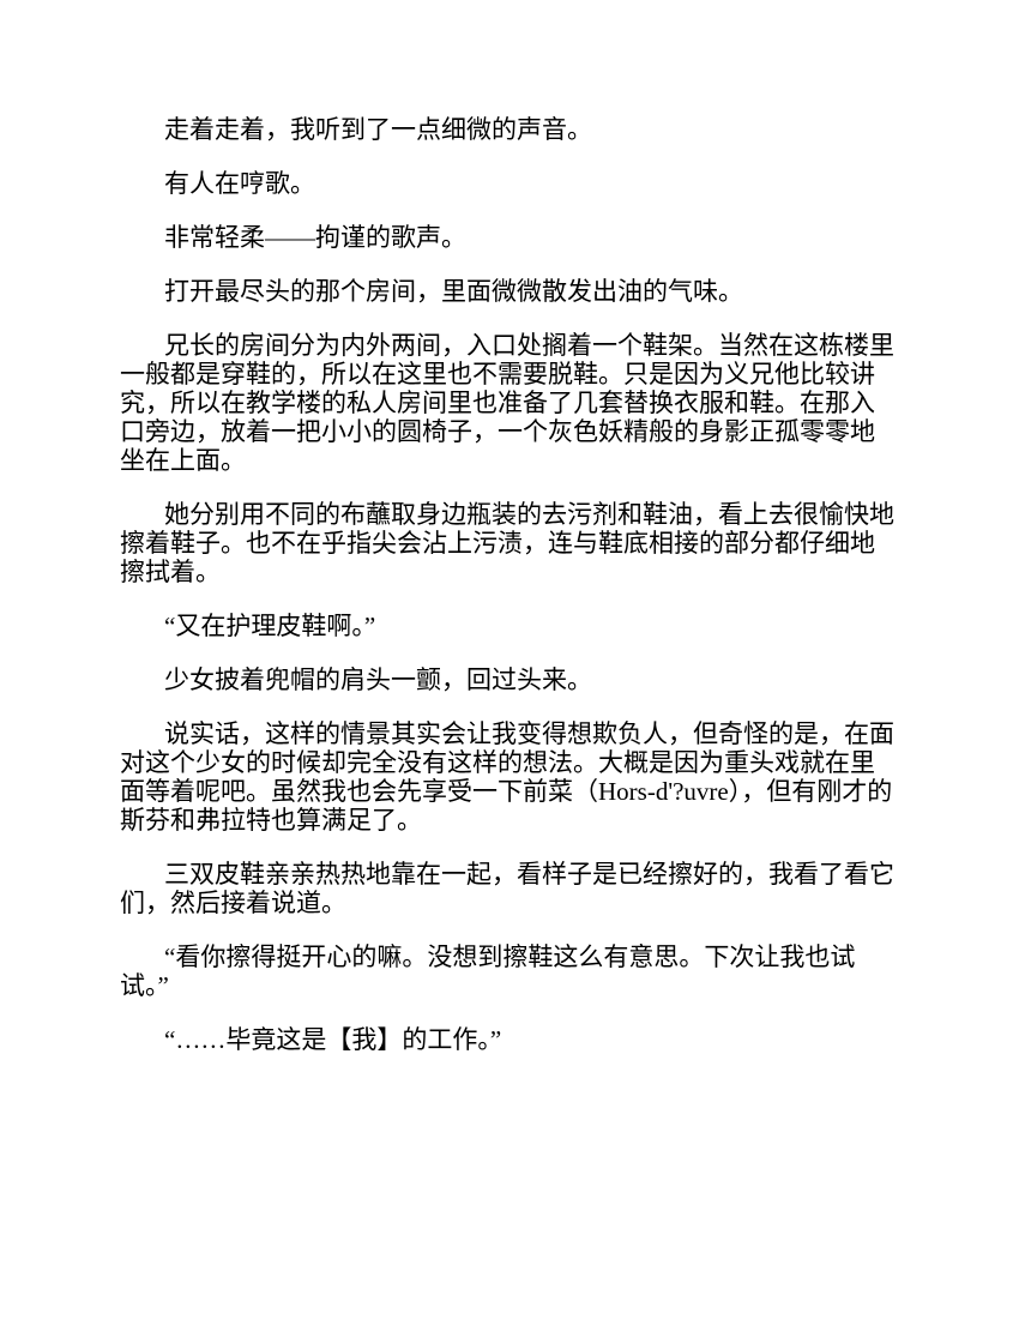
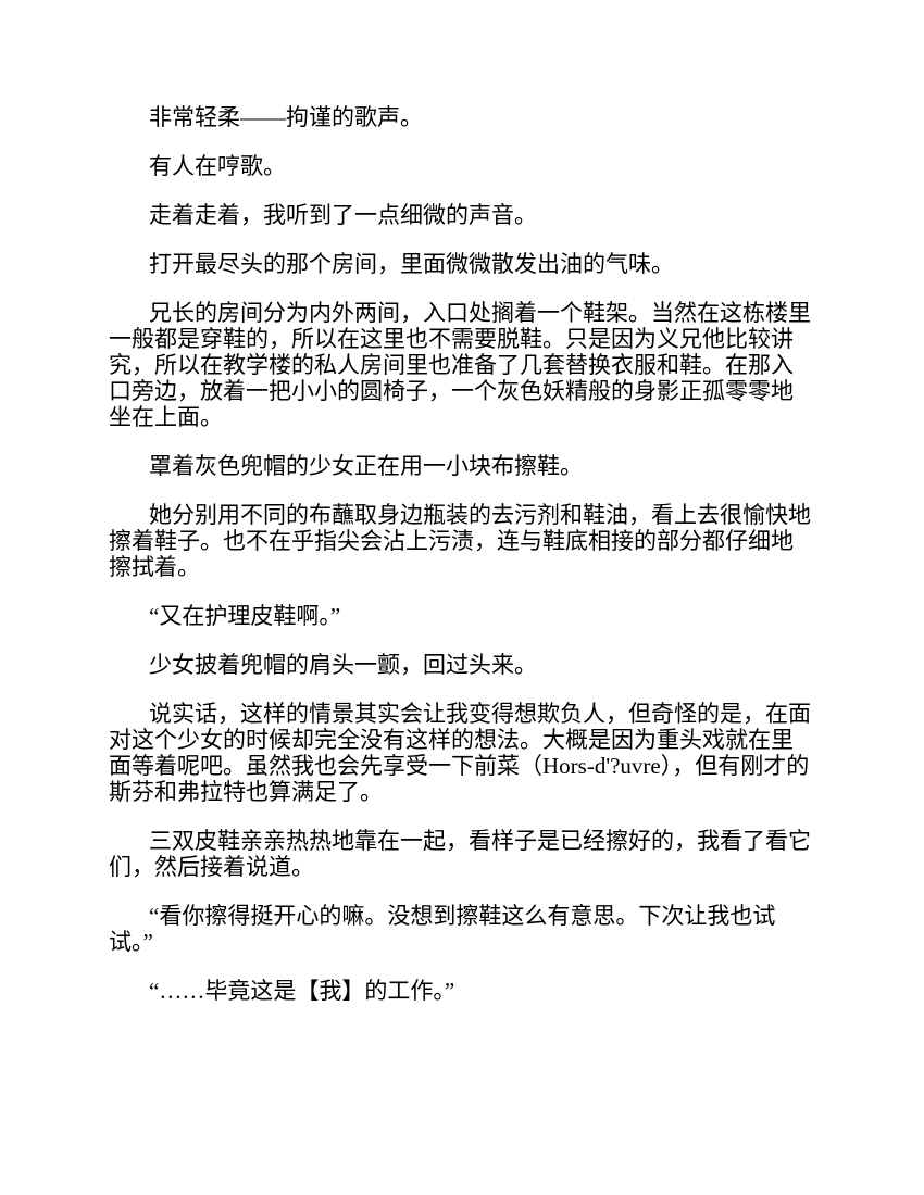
- 走着走着，我听到了一点细微的声音。
+ 非常轻柔——拘谨的歌声。
  有人在哼歌。
- 非常轻柔——拘谨的歌声。
+ 走着走着，我听到了一点细微的声音。
  打开最尽头的那个房间，里面微微散发出油的气味。
  兄长的房间分为内外两间，入口处搁着一个鞋架。当然在这栋楼里一般都是穿鞋的，所以在这里也不需要脱鞋。只是因为义兄他比较讲究，所以在教学楼的私人房间里也准备了几套替换衣服和鞋。在那入口旁边，放着一把小小的圆椅子，一个灰色妖精般的身影正孤零零地坐在上面。
+ 罩着灰色兜帽的少女正在用一小块布擦鞋。
  她分别用不同的布蘸取身边瓶装的去污剂和鞋油，看上去很愉快地擦着鞋子。也不在乎指尖会沾上污渍，连与鞋底相接的部分都仔细地擦拭着。
  “又在护理皮鞋啊。”
  少女披着兜帽的肩头一颤，回过头来。
  说实话，这样的情景其实会让我变得想欺负人，但奇怪的是，在面对这个少女的时候却完全没有这样的想法。大概是因为重头戏就在里面等着呢吧。虽然我也会先享受一下前菜（Hors-d'?uvre），但有刚才的斯芬和弗拉特也算满足了。
  三双皮鞋亲亲热热地靠在一起，看样子是已经擦好的，我看了看它们，然后接着说道。
  “看你擦得挺开心的嘛。没想到擦鞋这么有意思。下次让我也试试。”
  “……毕竟这是【我】的工作。”
